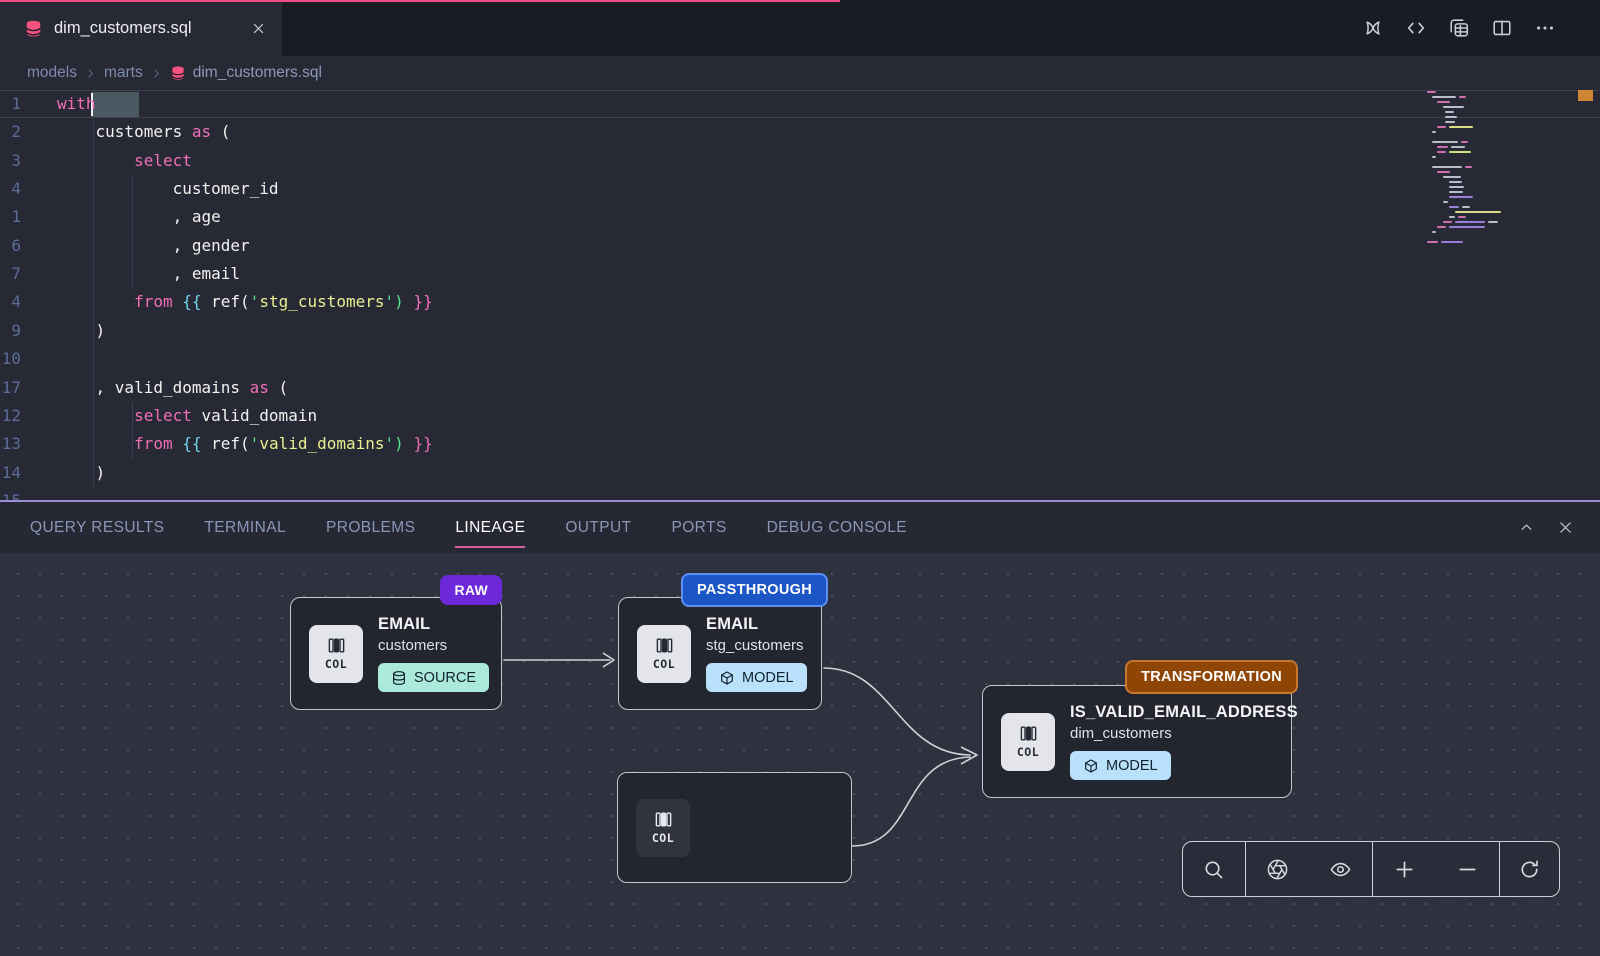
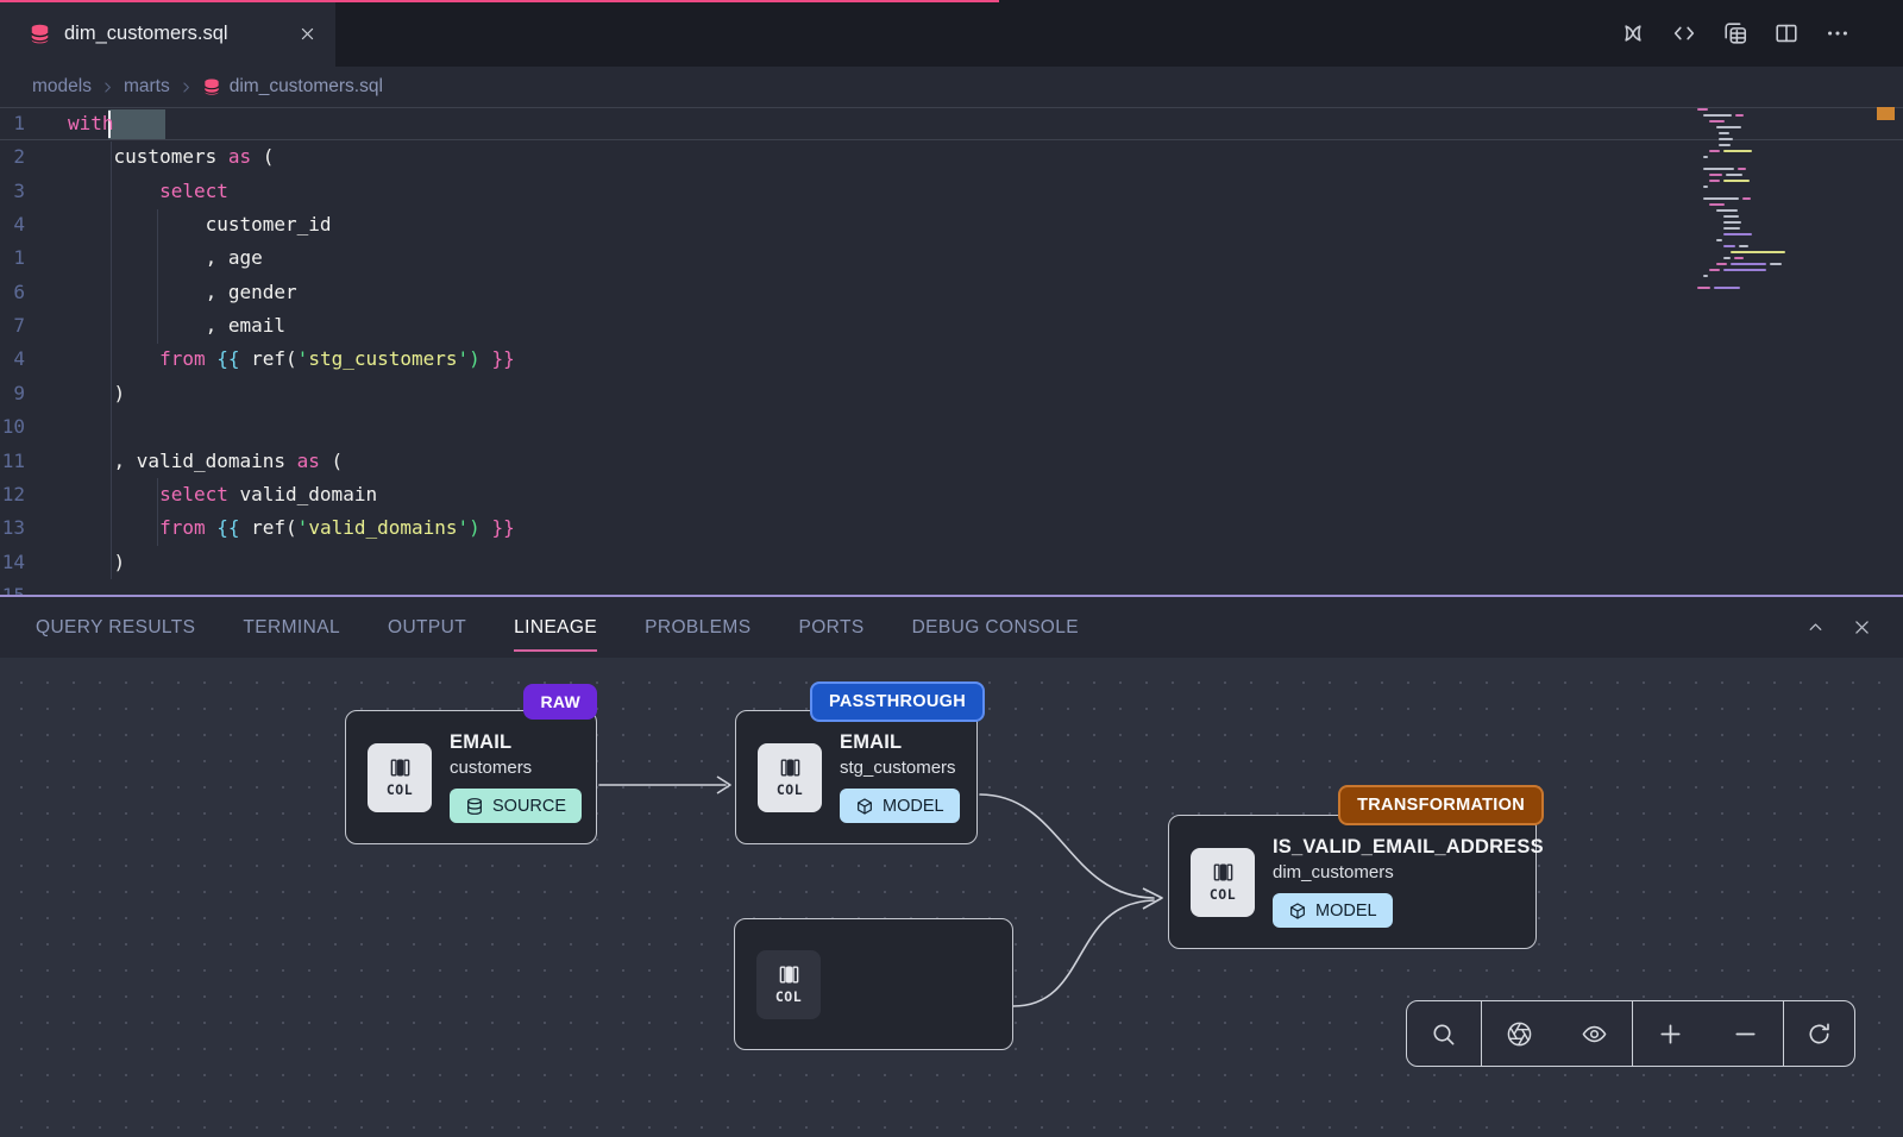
  dim_customers.sql
  models
  marts
  dim_customers.sql
  1 with
  2 customers as (
  3 select
  4 customer_id
  1 , age
  6 , gender
  7 , email
  4 from {{ ref('stg_customers') }}
  9 )
  10
- 17 , valid_domains as (
+ 11 , valid_domains as (
  12 select valid_domain
  13 from {{ ref('valid_domains') }}
  14 )
  QUERY RESULTS
  TERMINAL
- PROBLEMS
+ OUTPUT
  LINEAGE
- OUTPUT
+ PROBLEMS
  PORTS
  DEBUG CONSOLE
  COL
  EMAIL
  customers
  SOURCE
  COL
  EMAIL
  stg_customers
  MODEL
  COL
  COL
  IS_VALID_EMAIL_ADDRESS
  dim_customers
  MODEL
  RAW
  PASSTHROUGH
  TRANSFORMATION
